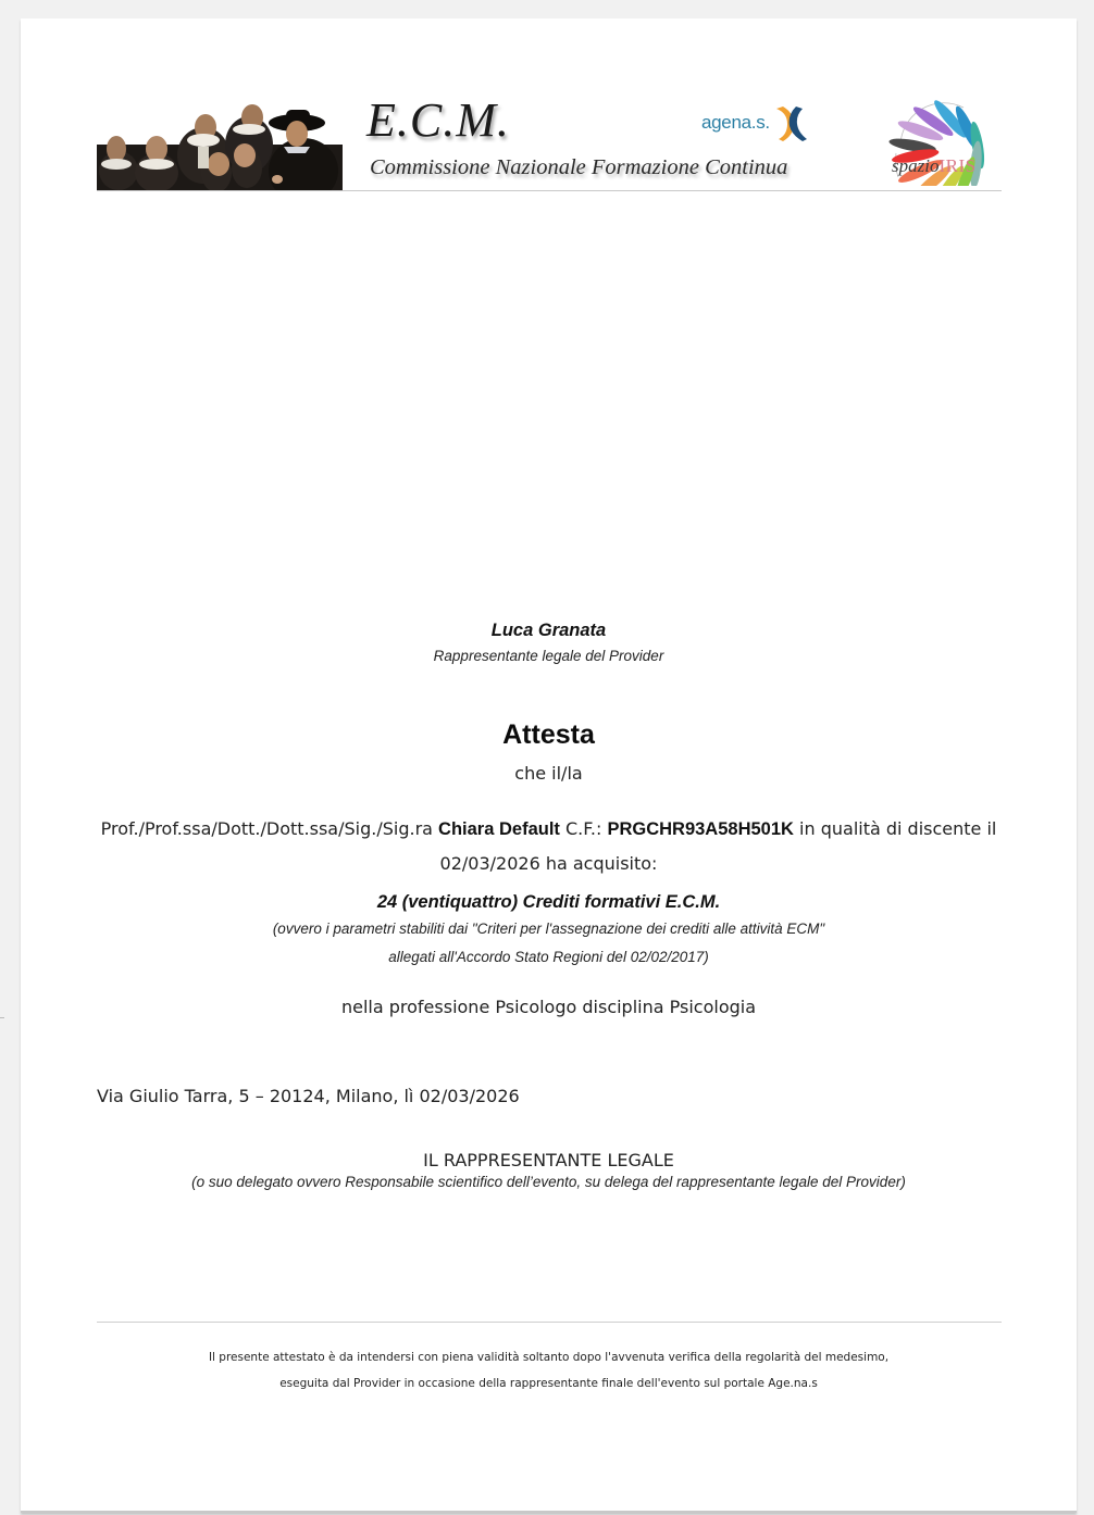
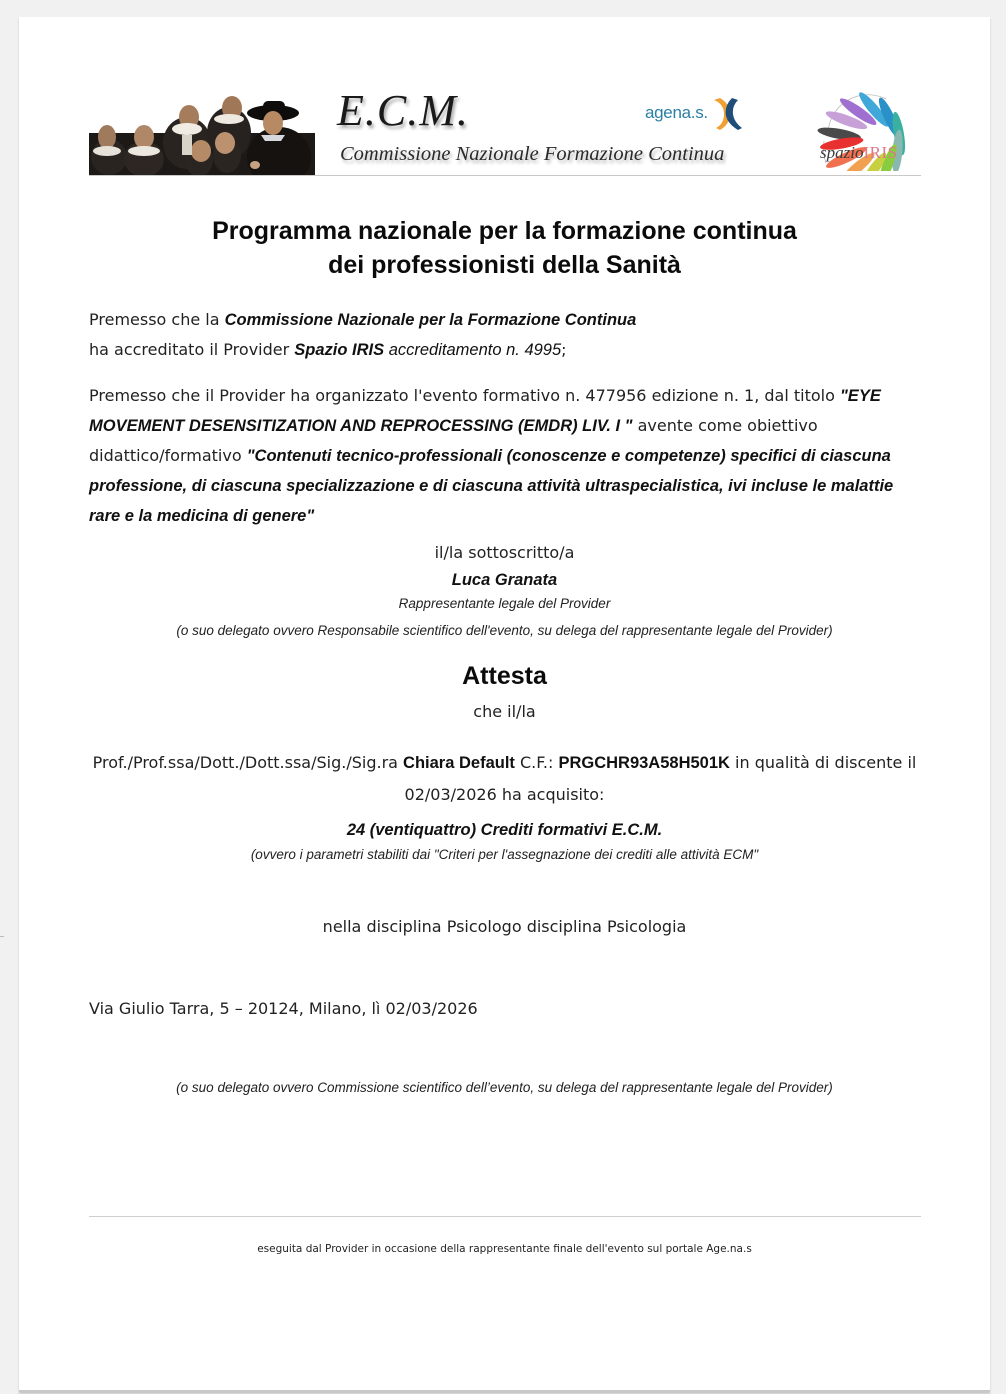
  E.C.M.
  Commissione Nazionale Formazione Continua
  agena.s.
  spazioIRIS
+ Programma nazionale per la formazione continua
+ dei professionisti della Sanità
+ Premesso che la Commissione Nazionale per la Formazione Continua
+ ha accreditato il Provider Spazio IRIS accreditamento n. 4995;
+ Premesso che il Provider ha organizzato l'evento formativo n. 477956 edizione n. 1, dal titolo "EYE MOVEMENT DESENSITIZATION AND REPROCESSING (EMDR) LIV. I " avente come obiettivo didattico/formativo "Contenuti tecnico-professionali (conoscenze e competenze) specifici di ciascuna professione, di ciascuna specializzazione e di ciascuna attività ultraspecialistica, ivi incluse le malattie rare e la medicina di genere"
+ il/la sottoscritto/a
  Luca Granata
  Rappresentante legale del Provider
+ (o suo delegato ovvero Responsabile scientifico dell'evento, su delega del rappresentante legale del Provider)
  Attesta
  che il/la
  Prof./Prof.ssa/Dott./Dott.ssa/Sig./Sig.ra Chiara Default C.F.: PRGCHR93A58H501K in qualità di discente il
  02/03/2026 ha acquisito:
  24 (ventiquattro) Crediti formativi E.C.M.
  (ovvero i parametri stabiliti dai "Criteri per l'assegnazione dei crediti alle attività ECM"
- allegati all'Accordo Stato Regioni del 02/02/2017)
- nella professione Psicologo disciplina Psicologia
+ nella disciplina Psicologo disciplina Psicologia
  Via Giulio Tarra, 5 – 20124, Milano, lì 02/03/2026
- IL RAPPRESENTANTE LEGALE
- (o suo delegato ovvero Responsabile scientifico dell’evento, su delega del rappresentante legale del Provider)
+ (o suo delegato ovvero Commissione scientifico dell’evento, su delega del rappresentante legale del Provider)
- Il presente attestato è da intendersi con piena validità soltanto dopo l'avvenuta verifica della regolarità del medesimo,
  eseguita dal Provider in occasione della rappresentante finale dell'evento sul portale Age.na.s
